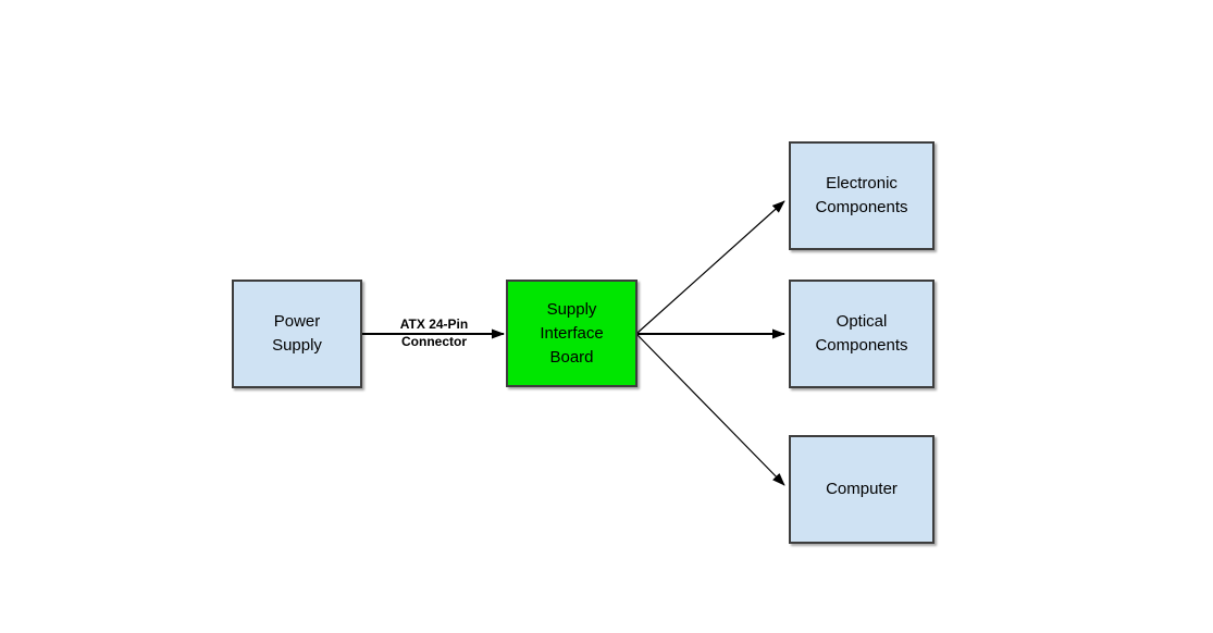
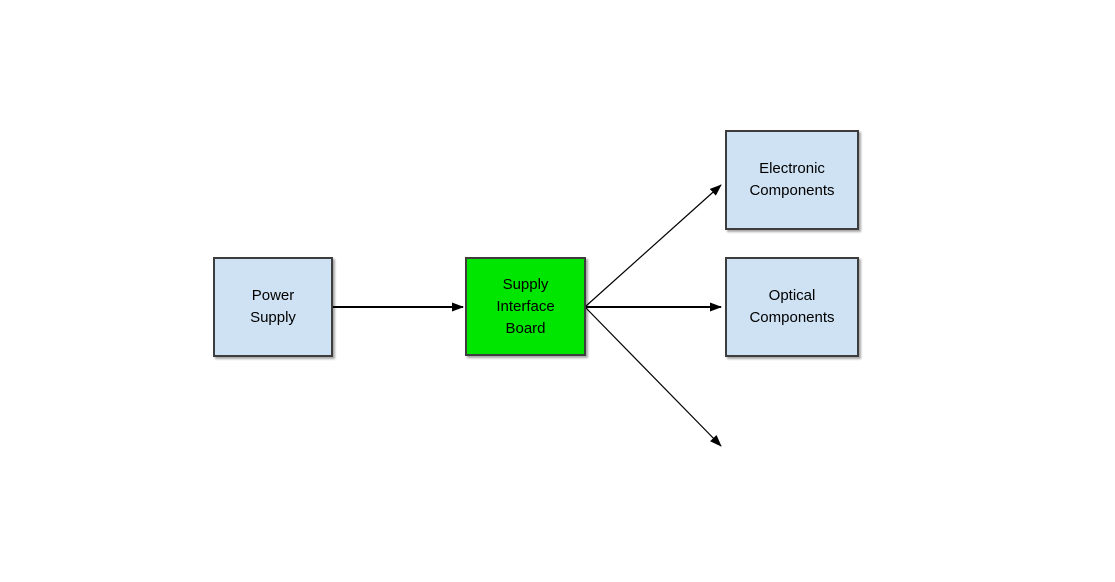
  Power
  Supply
  Supply
  Interface
  Board
  Electronic
  Components
  Optical
  Components
- Computer
- ATX 24-Pin
- Connector
